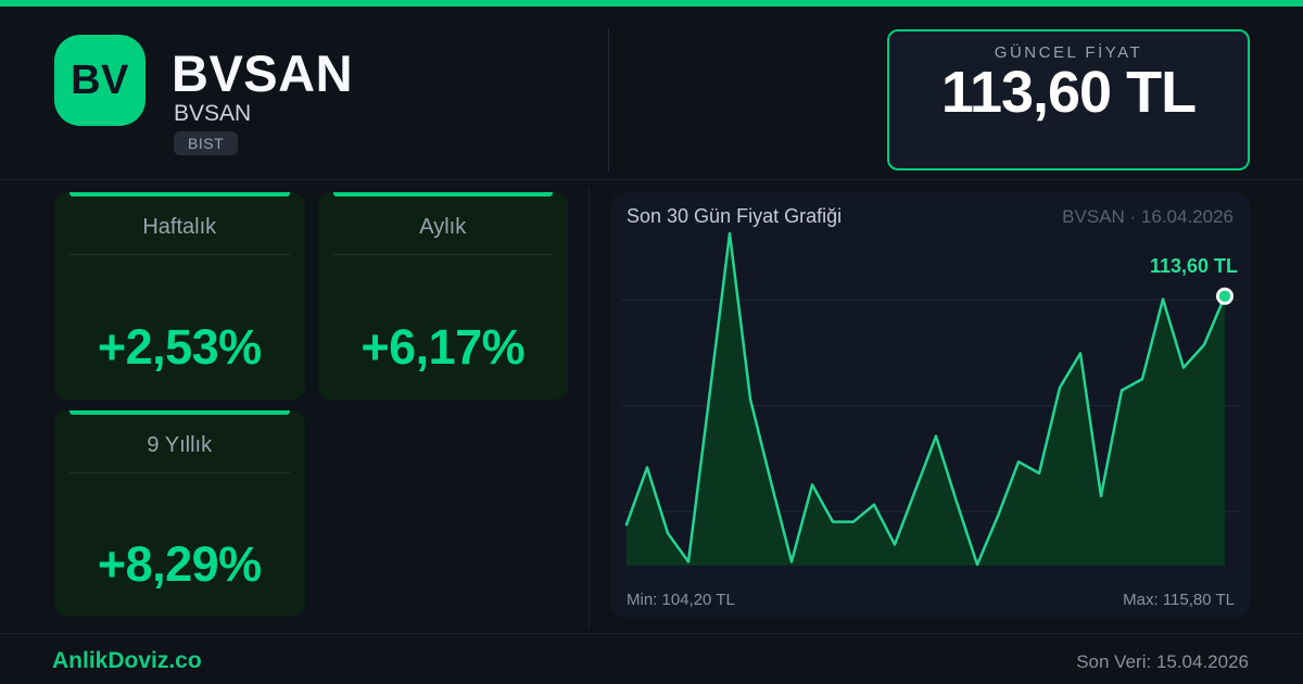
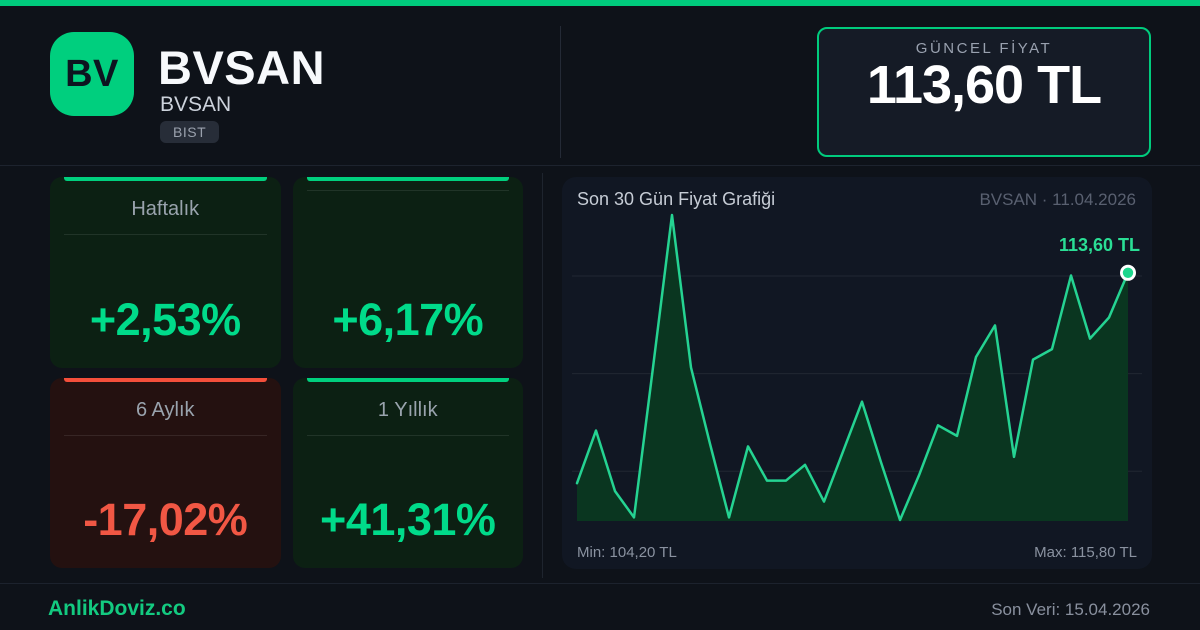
  BV
  BVSAN
  BVSAN
  BIST
  GÜNCEL FİYAT
  113,60 TL
  Haftalık
  +2,53%
- Aylık
  +6,17%
+ 6 Aylık
+ -17,02%
- 9 Yıllık
+ 1 Yıllık
- +8,29%
+ +41,31%
  Son 30 Gün Fiyat Grafiği
- BVSAN · 16.04.2026
+ BVSAN · 11.04.2026
  113,60 TL
  Min: 104,20 TL
  Max: 115,80 TL
  AnlikDoviz.co
  Son Veri: 15.04.2026
